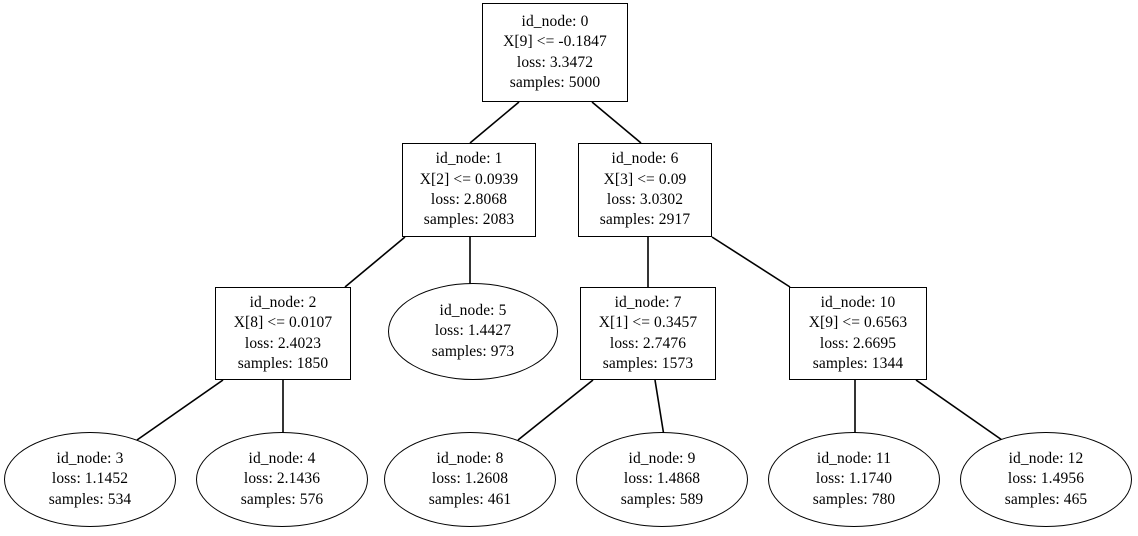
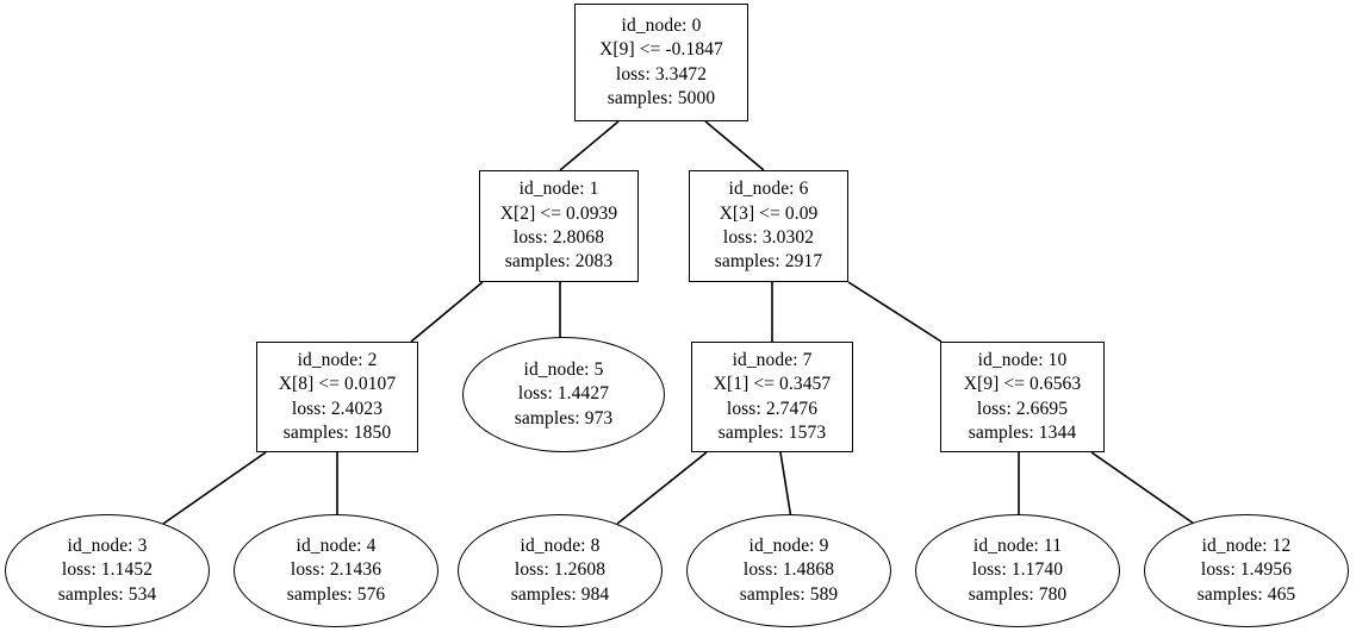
  id_node: 0
  X[9] <= -0.1847
  loss: 3.3472
  samples: 5000
  id_node: 1
  X[2] <= 0.0939
  loss: 2.8068
  samples: 2083
  id_node: 6
  X[3] <= 0.09
  loss: 3.0302
  samples: 2917
  id_node: 2
  X[8] <= 0.0107
  loss: 2.4023
  samples: 1850
  id_node: 5
  loss: 1.4427
  samples: 973
  id_node: 7
  X[1] <= 0.3457
  loss: 2.7476
  samples: 1573
  id_node: 10
  X[9] <= 0.6563
  loss: 2.6695
  samples: 1344
  id_node: 3
  loss: 1.1452
  samples: 534
  id_node: 4
  loss: 2.1436
  samples: 576
  id_node: 8
  loss: 1.2608
- samples: 461
+ samples: 984
  id_node: 9
  loss: 1.4868
  samples: 589
  id_node: 11
  loss: 1.1740
  samples: 780
  id_node: 12
  loss: 1.4956
  samples: 465
